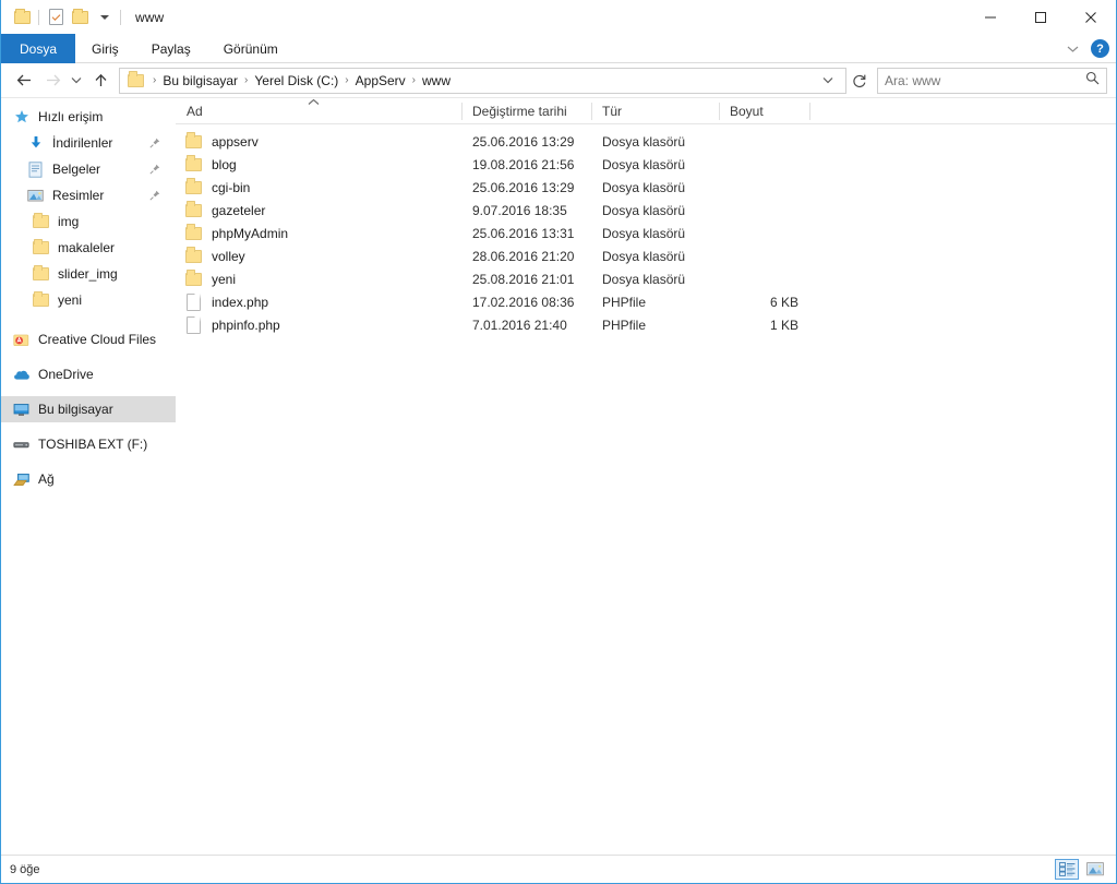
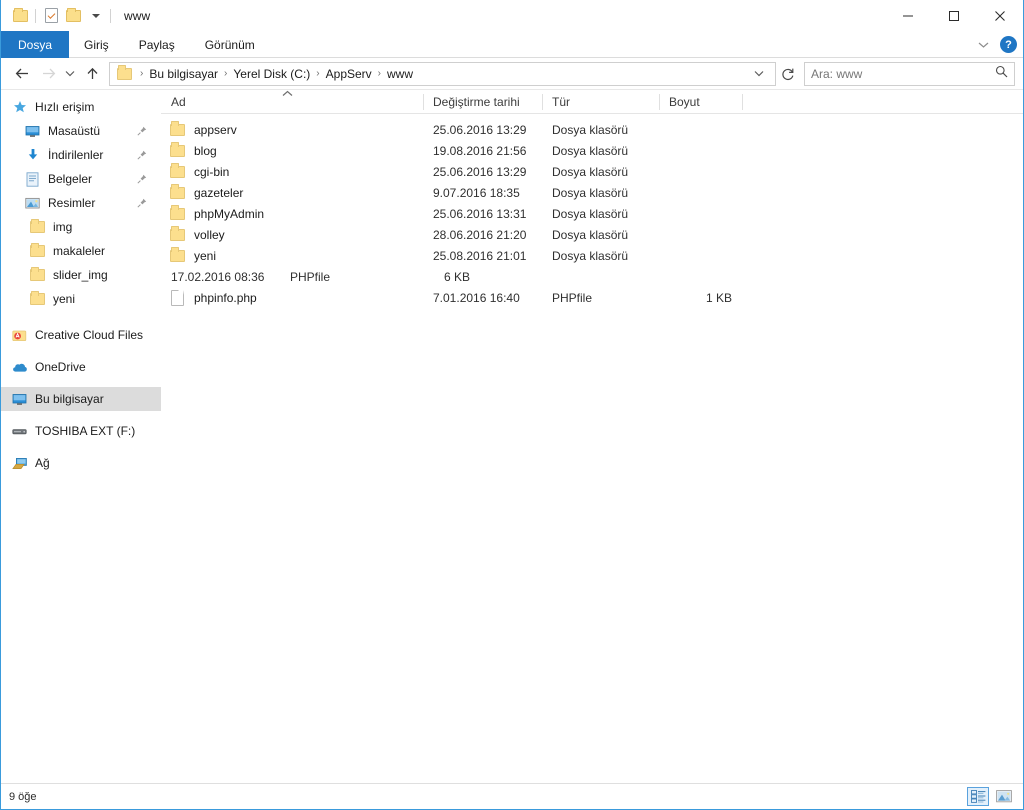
  www
  Dosya
  Giriş
  Paylaş
  Görünüm
  ?
  ›
  Bu bilgisayar
  ›
  Yerel Disk (C:)
  ›
  AppServ
  ›
  www
  Ara: www
  Hızlı erişim
+ Masaüstü
  İndirilenler
  Belgeler
  Resimler
  img
  makaleler
  slider_img
  yeni
  Creative Cloud Files
  OneDrive
  Bu bilgisayar
  TOSHIBA EXT (F:)
  Ağ
  Ad
  Değiştirme tarihi
  Tür
  Boyut
  appserv
  25.06.2016 13:29
  Dosya klasörü
  blog
  19.08.2016 21:56
  Dosya klasörü
  cgi-bin
  25.06.2016 13:29
  Dosya klasörü
  gazeteler
  9.07.2016 18:35
  Dosya klasörü
  phpMyAdmin
  25.06.2016 13:31
  Dosya klasörü
  volley
  28.06.2016 21:20
  Dosya klasörü
  yeni
  25.08.2016 21:01
  Dosya klasörü
- index.php
  17.02.2016 08:36
  PHPfile
  6 KB
  phpinfo.php
- 7.01.2016 21:40
+ 7.01.2016 16:40
  PHPfile
  1 KB
  9 öğe
